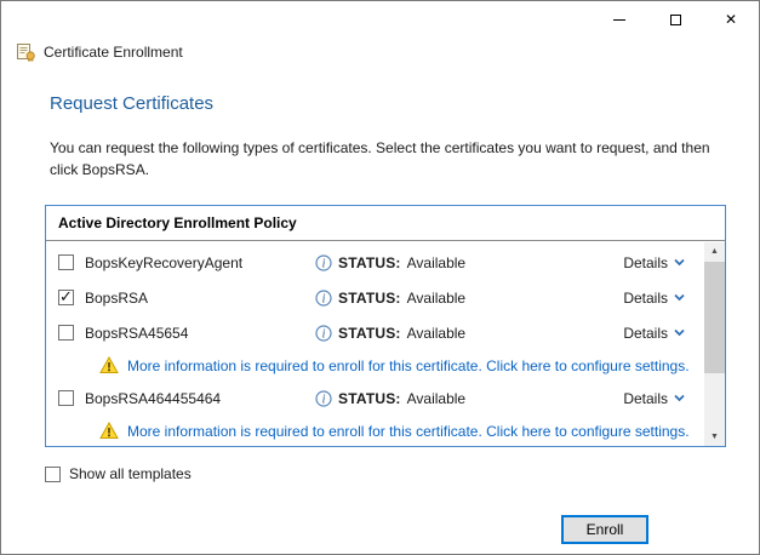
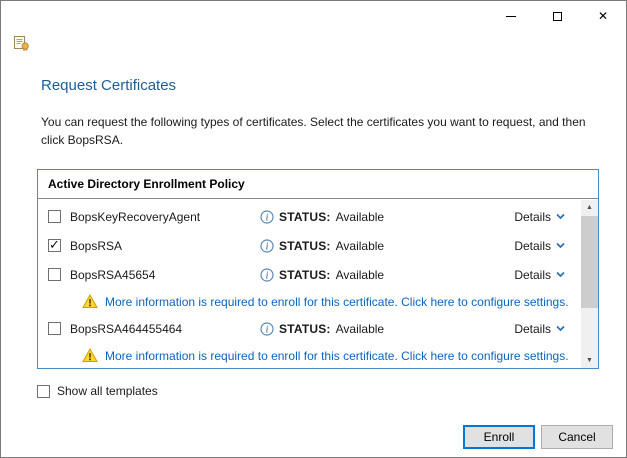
  ✕
- Certificate Enrollment
  Request Certificates
  You can request the following types of certificates. Select the certificates you want to request, and then click BopsRSA.
  Active Directory Enrollment Policy
  BopsKeyRecoveryAgent
  i
  STATUS:
  Available
  Details
  BopsRSA
  i
  STATUS:
  Available
  Details
  BopsRSA45654
  i
  STATUS:
  Available
  Details
  More information is required to enroll for this certificate. Click here to configure settings.
  BopsRSA464455464
  i
  STATUS:
  Available
  Details
  More information is required to enroll for this certificate. Click here to configure settings.
  Show all templates
  Enroll
+ Cancel
